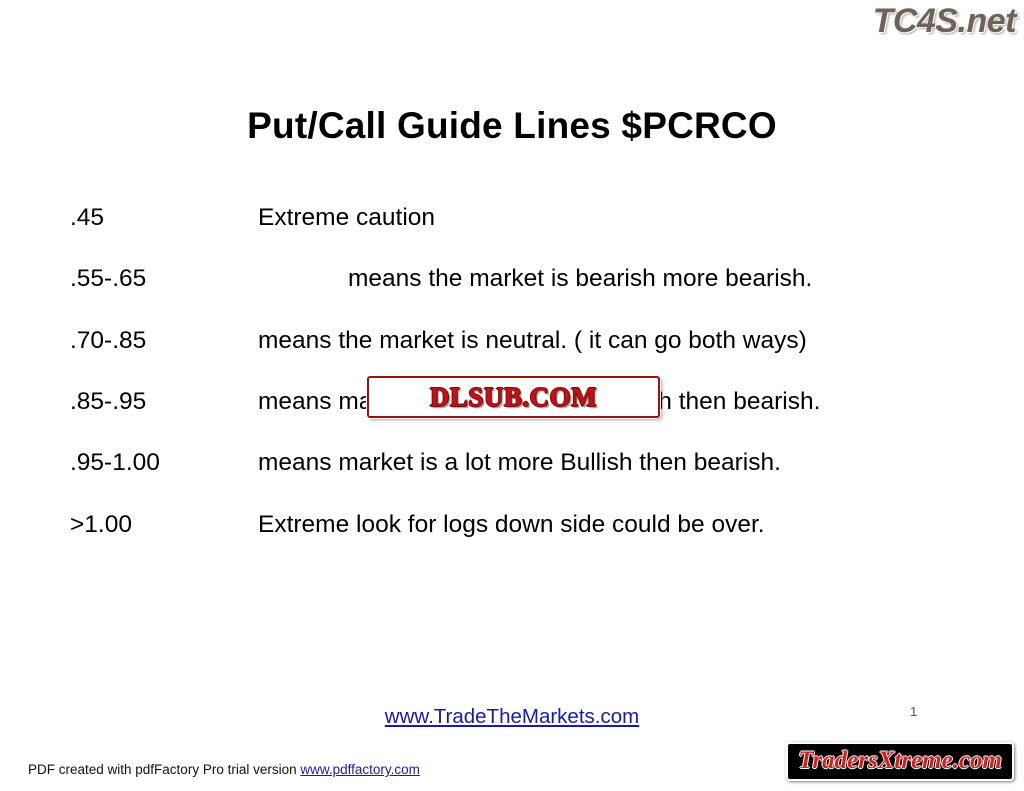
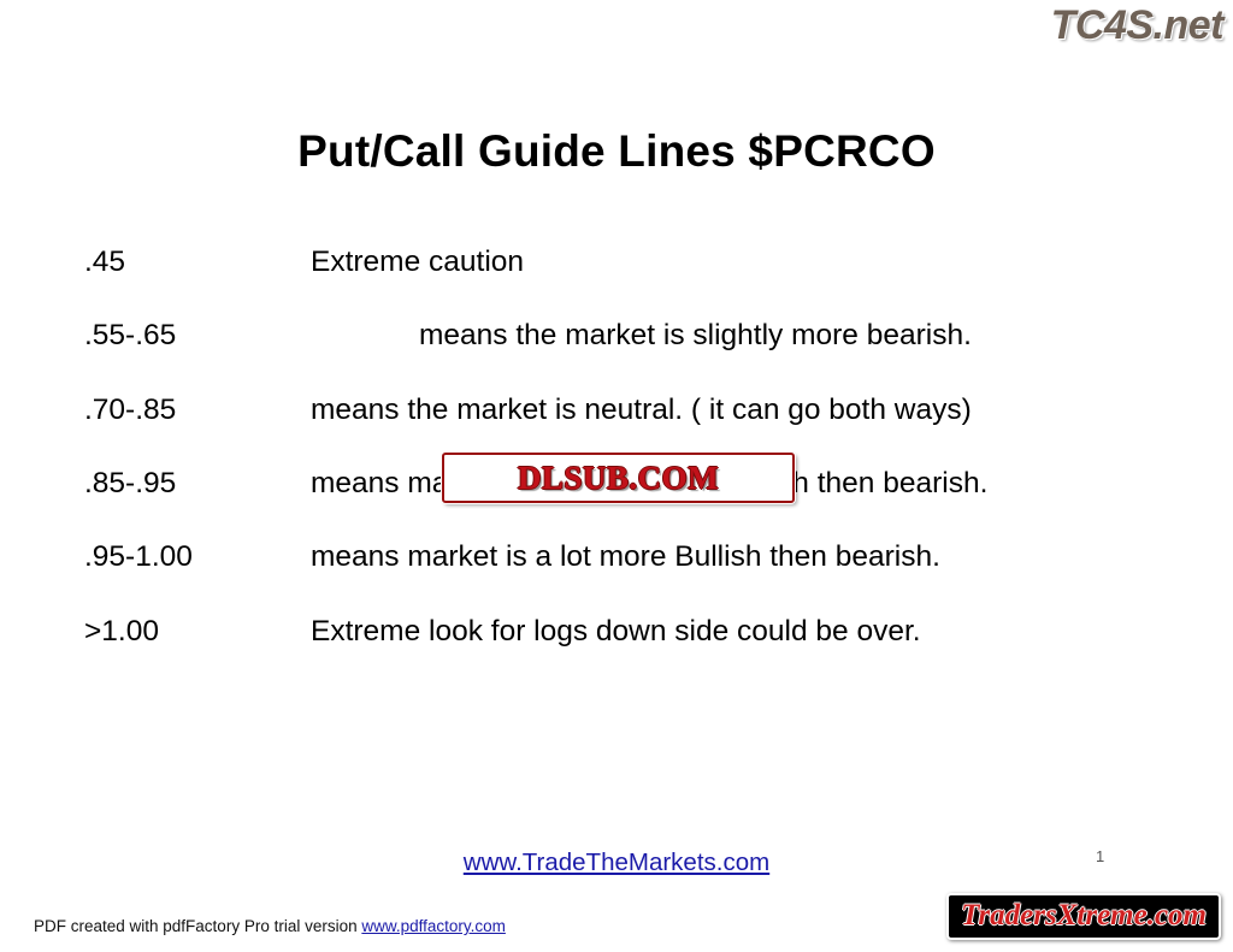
  TC4S.net
  Put/Call Guide Lines $PCRCO
  .45 Extreme caution
- .55-.65 means the market is bearish more bearish.
+ .55-.65 means the market is slightly more bearish.
  .70-.85 means the market is neutral. ( it can go both ways)
  .95-1.00 means market is a lot more Bullish then bearish.
  >1.00 Extreme look for logs down side could be over.
  DLSUB.COM
  www.TradeTheMarkets.com
  1
  PDF created with pdfFactory Pro trial version www.pdffactory.com
  TradersXtreme.com
